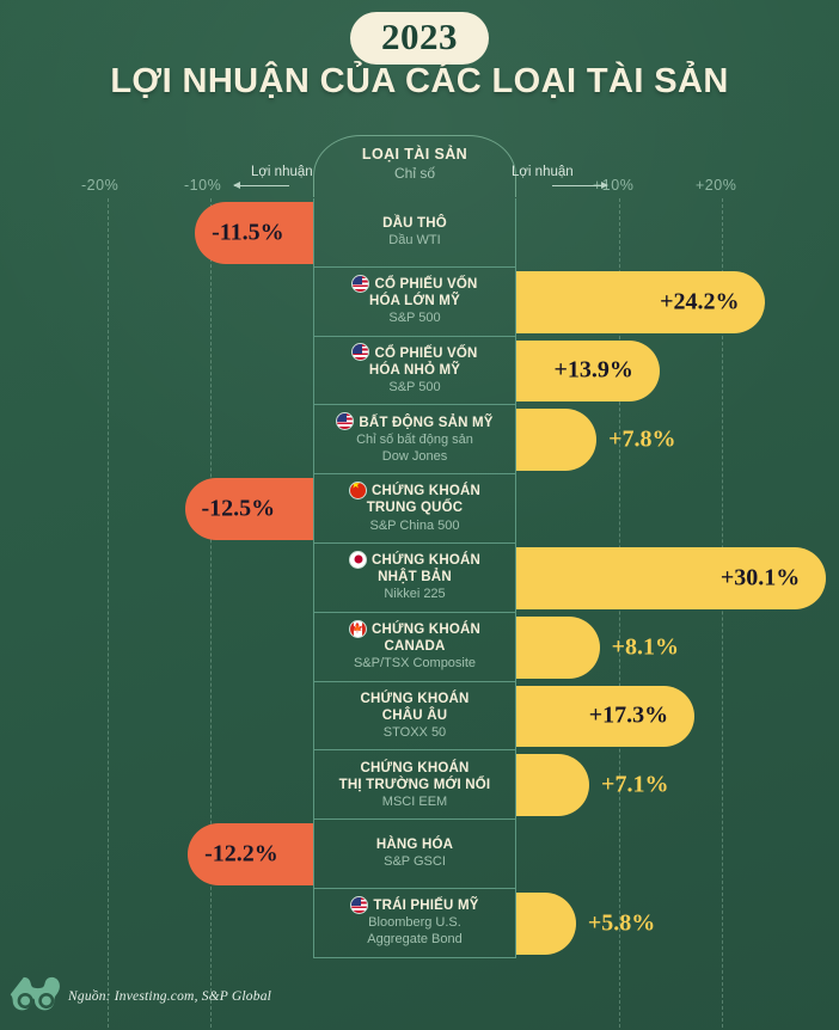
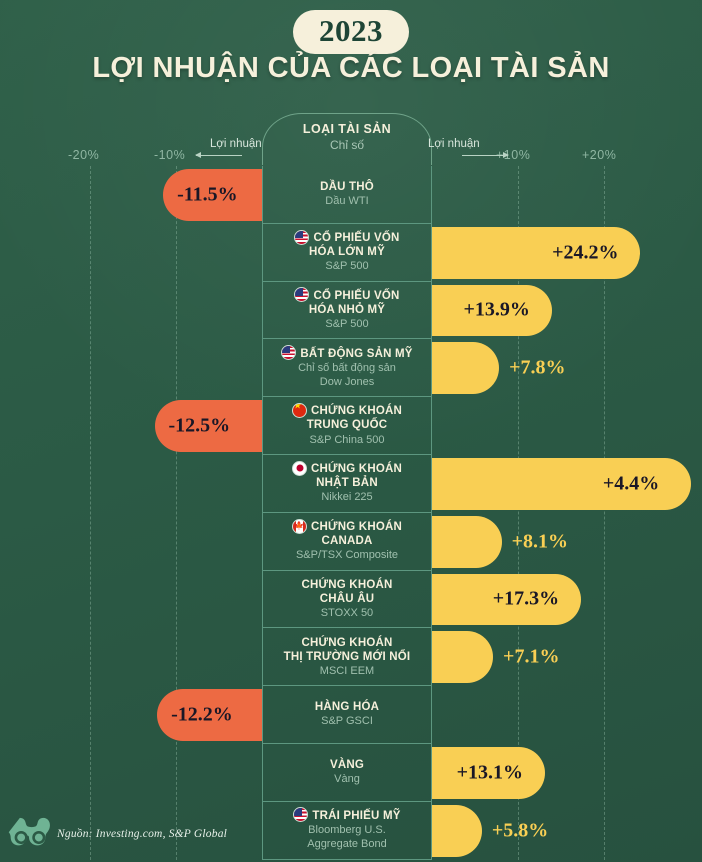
  2023
  LỢI NHUẬN CỦA CÁC LOẠI TÀI SẢN
  -20%
  -10%
  +20%
  LOẠI TÀI SẢN
  Chỉ số
  Lợi nhuận
  Lợi nhuận
  -11.5%
  DẦU THÔ
  Dầu WTI
  +24.2%
  CỔ PHIẾU VỐN
  HÓA LỚN MỸ
  S&P 500
  +13.9%
  CỔ PHIẾU VỐN
  HÓA NHỎ MỸ
  S&P 500
  +7.8%
  BẤT ĐỘNG SẢN MỸ
  Chỉ số bất động sản
  Dow Jones
  -12.5%
  CHỨNG KHOÁN
  TRUNG QUỐC
  S&P China 500
- +30.1%
+ +4.4%
  CHỨNG KHOÁN
  NHẬT BẢN
  Nikkei 225
  +8.1%
  CHỨNG KHOÁN
  CANADA
  S&P/TSX Composite
  +17.3%
  CHỨNG KHOÁN
  CHÂU ÂU
  STOXX 50
  +7.1%
  CHỨNG KHOÁN
  THỊ TRƯỜNG MỚI NỔI
  MSCI EEM
  -12.2%
  HÀNG HÓA
  S&P GSCI
+ +13.1%
+ VÀNG
+ Vàng
  +5.8%
  TRÁI PHIẾU MỸ
  Bloomberg U.S.
  Aggregate Bond
  Nguồn: Investing.com, S&P Global
